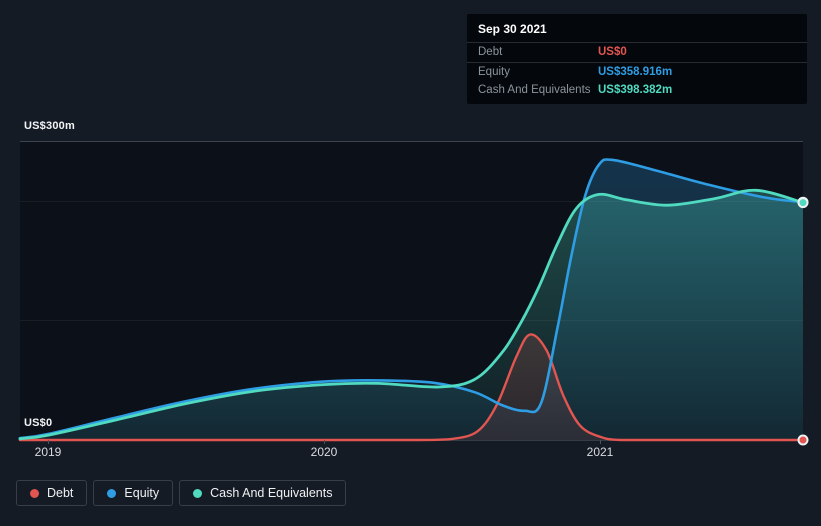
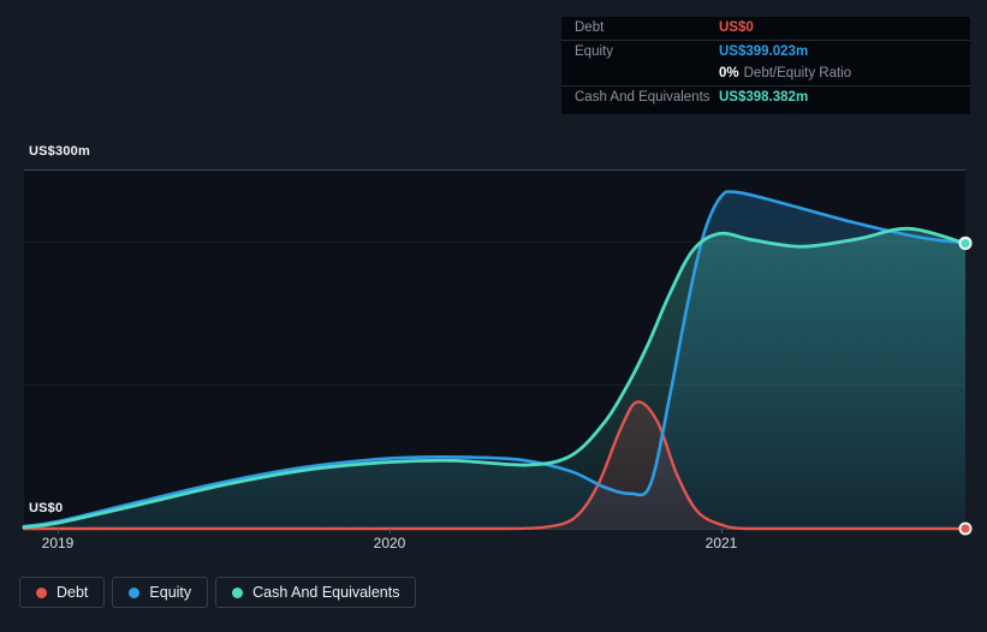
  US$300m
  US$0
  2019
  2020
  2021
- Sep 30 2021
  Debt
  US$0
  Equity
- US$358.916m
+ US$399.023m
+ 0% Debt/Equity Ratio
  Cash And Equivalents
  US$398.382m
  Debt
  Equity
  Cash And Equivalents
